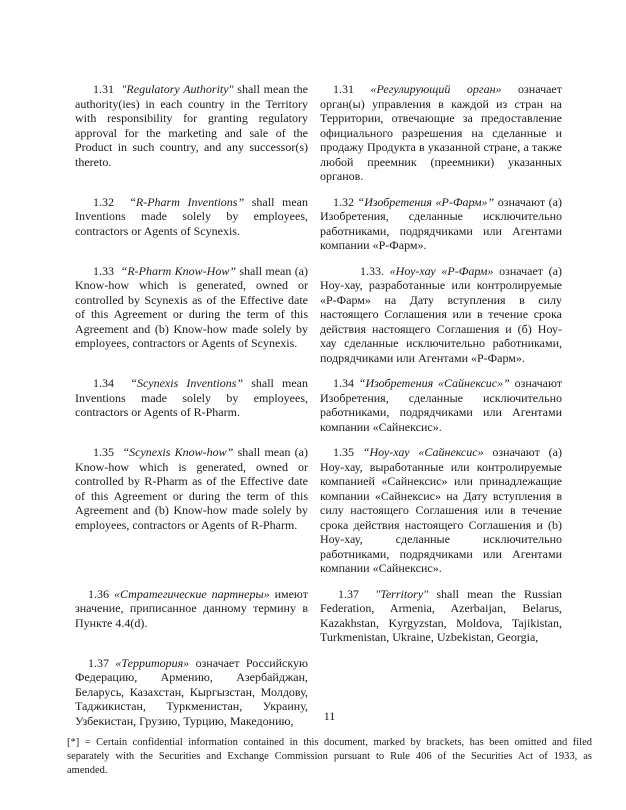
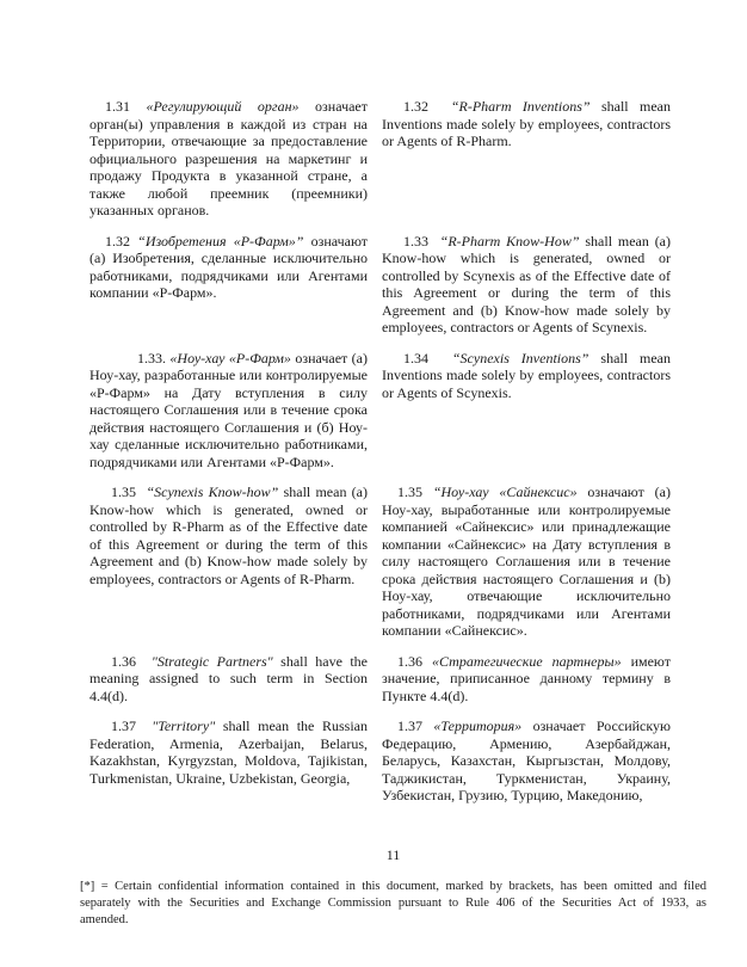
- 1.31 "Regulatory Authority" shall mean the authority(ies) in each country in the Territory with responsibility for granting regulatory approval for the marketing and sale of the Product in such country, and any successor(s) thereto.
- 1.31 «Регулирующий орган» означает орган(ы) управления в каждой из стран на Территории, отвечающие за предоставление официального разрешения на сделанные и продажу Продукта в указанной стране, а также любой преемник (преемники) указанных органов.
+ 1.31 «Регулирующий орган» означает орган(ы) управления в каждой из стран на Территории, отвечающие за предоставление официального разрешения на маркетинг и продажу Продукта в указанной стране, а также любой преемник (преемники) указанных органов.
- 1.32 “R-Pharm Inventions” shall mean Inventions made solely by employees, contractors or Agents of Scynexis.
+ 1.32 “R-Pharm Inventions” shall mean Inventions made solely by employees, contractors or Agents of R-Pharm.
  1.32 “Изобретения «Р-Фарм»” означают (а) Изобретения, сделанные исключительно работниками, подрядчиками или Агентами компании «Р-Фарм».
  1.33 “R-Pharm Know-How” shall mean (a) Know-how which is generated, owned or controlled by Scynexis as of the Effective date of this Agreement or during the term of this Agreement and (b) Know-how made solely by employees, contractors or Agents of Scynexis.
  1.33. «Ноу-хау «Р-Фарм» означает (а) Ноу-хау, разработанные или контролируемые «Р-Фарм» на Дату вступления в силу настоящего Соглашения или в течение срока действия настоящего Соглашения и (б) Ноу-хау сделанные исключительно работниками, подрядчиками или Агентами «Р-Фарм».
- 1.34 “Scynexis Inventions” shall mean Inventions made solely by employees, contractors or Agents of R-Pharm.
+ 1.34 “Scynexis Inventions” shall mean Inventions made solely by employees, contractors or Agents of Scynexis.
- 1.34 “Изобретения «Сайнексис»” означают Изобретения, сделанные исключительно работниками, подрядчиками или Агентами компании «Сайнексис».
  1.35 “Scynexis Know-how” shall mean (a) Know-how which is generated, owned or controlled by R-Pharm as of the Effective date of this Agreement or during the term of this Agreement and (b) Know-how made solely by employees, contractors or Agents of R-Pharm.
- 1.35 “Ноу-хау «Сайнексис» означают (а) Ноу-хау, выработанные или контролируемые компанией «Сайнексис» или принадлежащие компании «Сайнексис» на Дату вступления в силу настоящего Соглашения или в течение срока действия настоящего Соглашения и (b) Ноу-хау, сделанные исключительно работниками, подрядчиками или Агентами компании «Сайнексис».
+ 1.35 “Ноу-хау «Сайнексис» означают (а) Ноу-хау, выработанные или контролируемые компанией «Сайнексис» или принадлежащие компании «Сайнексис» на Дату вступления в силу настоящего Соглашения или в течение срока действия настоящего Соглашения и (b) Ноу-хау, отвечающие исключительно работниками, подрядчиками или Агентами компании «Сайнексис».
+ 1.36 "Strategic Partners" shall have the meaning assigned to such term in Section 4.4(d).
  1.36 «Стратегические партнеры» имеют значение, приписанное данному термину в Пункте 4.4(d).
  1.37 "Territory" shall mean the Russian Federation, Armenia, Azerbaijan, Belarus, Kazakhstan, Kyrgyzstan, Moldova, Tajikistan, Turkmenistan, Ukraine, Uzbekistan, Georgia,
  1.37 «Территория» означает Российскую Федерацию, Армению, Азербайджан, Беларусь, Казахстан, Кыргызстан, Молдову, Таджикистан, Туркменистан, Украину, Узбекистан, Грузию, Турцию, Македонию,
  11
  [*] = Certain confidential information contained in this document, marked by brackets, has been omitted and filed
  separately with the Securities and Exchange Commission pursuant to Rule 406 of the Securities Act of 1933, as
  amended.
